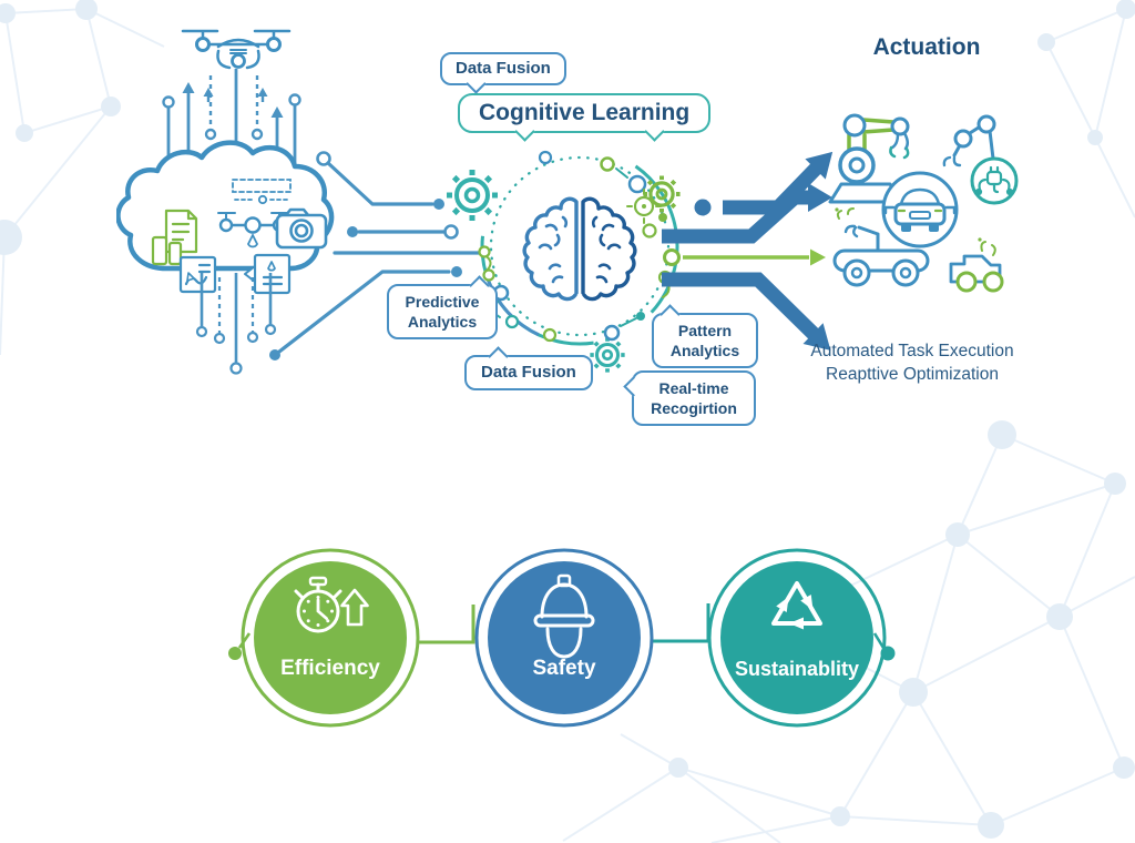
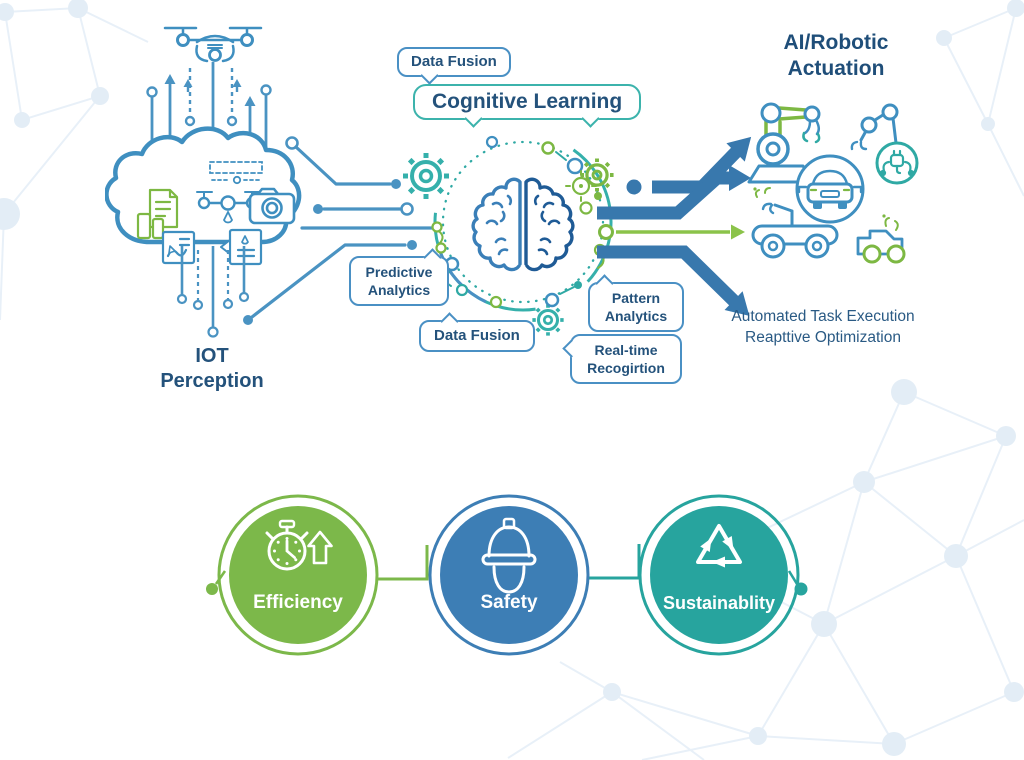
  Data Fusion
  Cognitive Learning
  Predictive
  Analytics
  Data Fusion
  Pattern
  Analytics
  Real-time
  Recogirtion
+ IOT
+ Perception
+ AI/Robotic
  Actuation
  Automated Task Execution
  Reapttive Optimization
  Efficiency
  Safety
  Sustainablity
